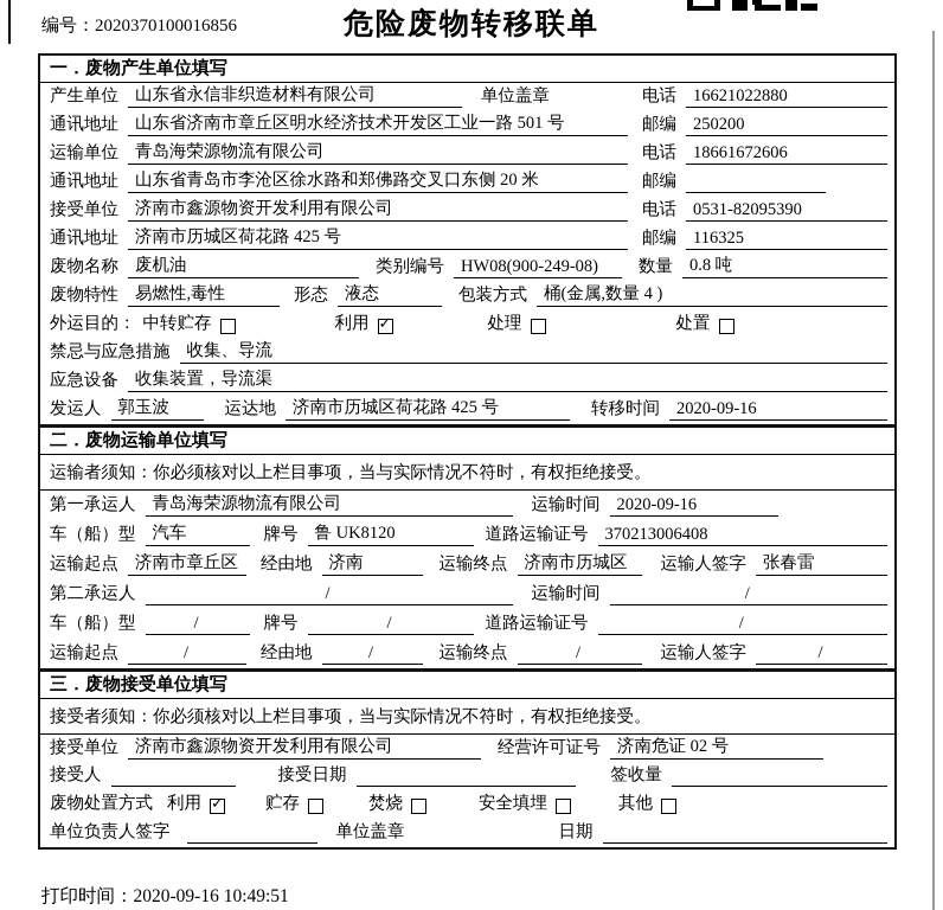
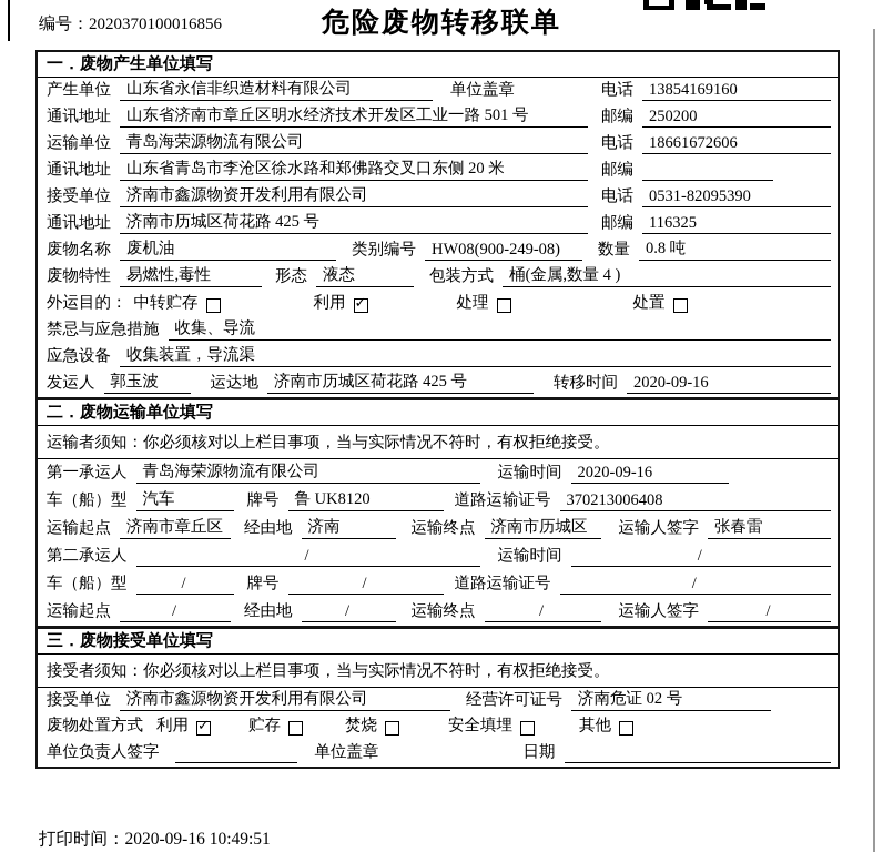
  编号：2020370100016856
  危险废物转移联单
  一．废物产生单位填写
  产生单位
  山东省永信非织造材料有限公司
  单位盖章
  电话
- 16621022880
+ 13854169160
  通讯地址
  山东省济南市章丘区明水经济技术开发区工业一路 501 号
  邮编
  250200
  运输单位
  青岛海荣源物流有限公司
  电话
  18661672606
  通讯地址
  山东省青岛市李沧区徐水路和郑佛路交叉口东侧 20 米
  邮编
  接受单位
  济南市鑫源物资开发利用有限公司
  电话
  0531-82095390
  通讯地址
  济南市历城区荷花路 425 号
  邮编
  116325
  废物名称
  废机油
  类别编号
  HW08(900-249-08)
  数量
  0.8 吨
  废物特性
  易燃性,毒性
  形态
  液态
  包装方式
  桶(金属,数量 4 )
  外运目的：
  中转贮存
  利用
  处理
  处置
  禁忌与应急措施
  收集、导流
  应急设备
  收集装置，导流渠
  发运人
  郭玉波
  运达地
  济南市历城区荷花路 425 号
  转移时间
  2020-09-16
  二．废物运输单位填写
  运输者须知：你必须核对以上栏目事项，当与实际情况不符时，有权拒绝接受。
  第一承运人
  青岛海荣源物流有限公司
  运输时间
  2020-09-16
  车（船）型
  汽车
  牌号
  鲁 UK8120
  道路运输证号
  370213006408
  运输起点
  济南市章丘区
  经由地
  济南
  运输终点
  济南市历城区
  运输人签字
  张春雷
  第二承运人
  /
  运输时间
  /
  车（船）型
  /
  牌号
  /
  道路运输证号
  /
  运输起点
  /
  经由地
  /
  运输终点
  /
  运输人签字
  /
  三．废物接受单位填写
  接受者须知：你必须核对以上栏目事项，当与实际情况不符时，有权拒绝接受。
  接受单位
  济南市鑫源物资开发利用有限公司
  经营许可证号
  济南危证 02 号
- 接受人
- 接受日期
- 签收量
  废物处置方式
  利用
  贮存
  焚烧
  安全填埋
  其他
  单位负责人签字
  单位盖章
  日期
  打印时间：2020-09-16 10:49:51
